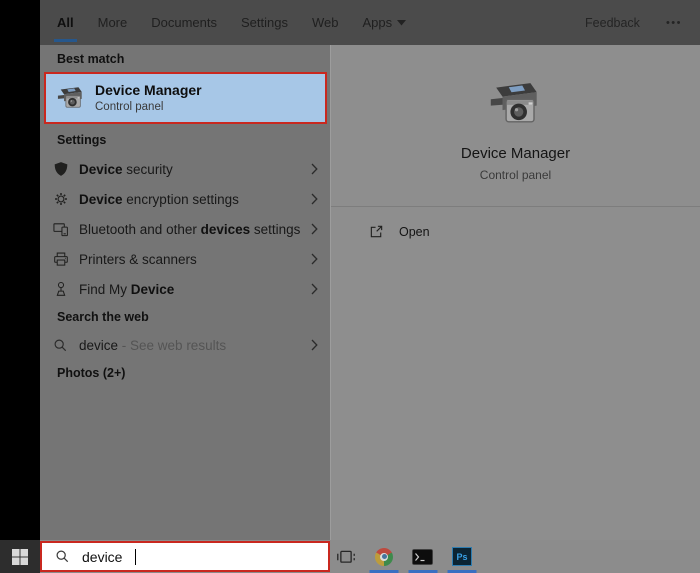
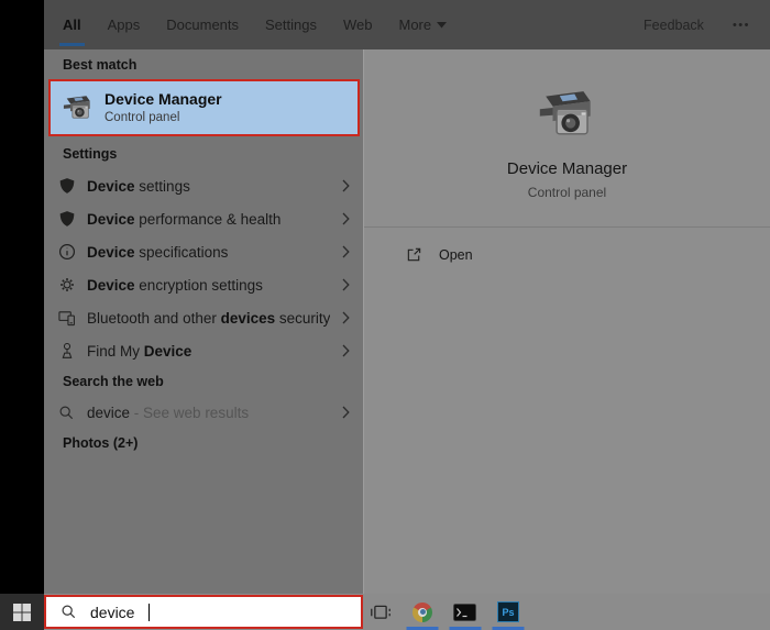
  All
- More
+ Apps
  Documents
  Settings
  Web
- Apps
+ More
  Feedback
  •••
  Best match
  Device Manager
  Control panel
  Settings
- Device security
+ Device settings
+ Device performance & health
+ Device specifications
  Device encryption settings
- Bluetooth and other devices settings
+ Bluetooth and other devices security
- Printers & scanners
  Find My Device
  Search the web
  device - See web results
  Photos (2+)
  Device Manager
  Control panel
  Open
  device
  Ps
